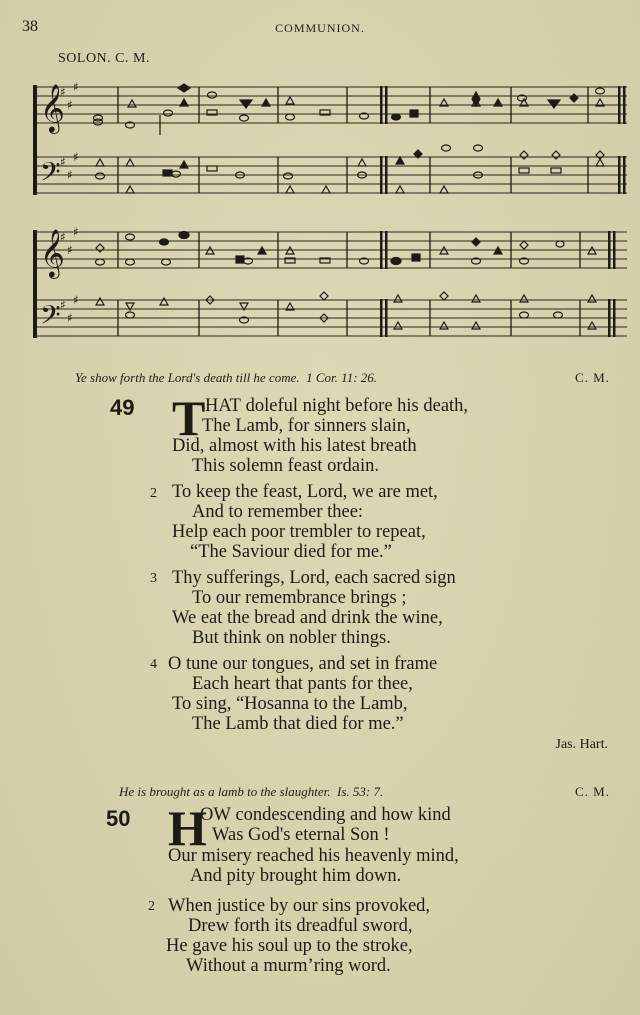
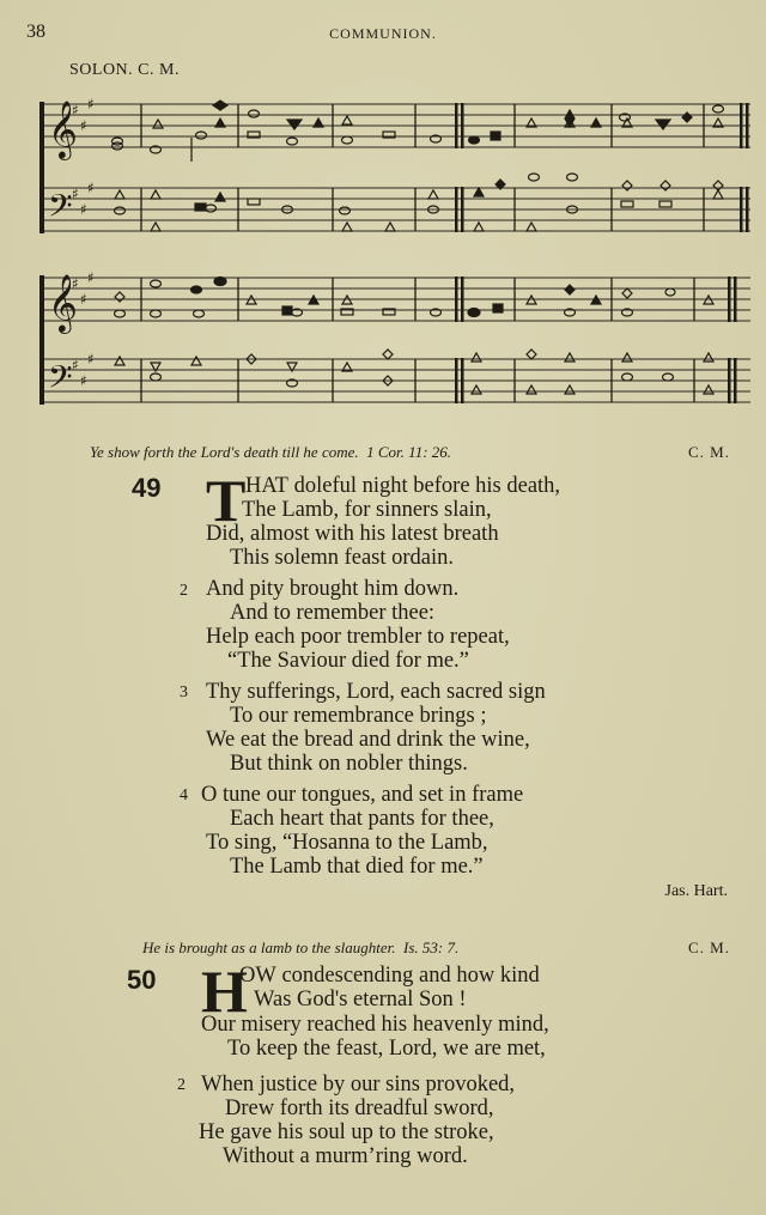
  38
  COMMUNION.
  SOLON. C. M.
  𝄞
  𝄢
  ♯
  ♯
  ♯
  ♯
  ♯
  ♯
  𝄞
  𝄢
  ♯
  ♯
  ♯
  ♯
  ♯
  ♯
  Ye show forth the Lord's death till he come. 1 Cor. 11: 26.
  C. M.
  49
  T
  HAT doleful night before his death,
  The Lamb, for sinners slain,
  Did, almost with his latest breath
  This solemn feast ordain.
  2
- To keep the feast, Lord, we are met,
+ And pity brought him down.
  And to remember thee:
  Help each poor trembler to repeat,
  “The Saviour died for me.”
  3
  Thy sufferings, Lord, each sacred sign
  To our remembrance brings ;
  We eat the bread and drink the wine,
  But think on nobler things.
  4
  O tune our tongues, and set in frame
  Each heart that pants for thee,
  To sing, “Hosanna to the Lamb,
  The Lamb that died for me.”
  Jas. Hart.
  He is brought as a lamb to the slaughter. Is. 53: 7.
  C. M.
  50
  H
  OW condescending and how kind
  Was God's eternal Son !
  Our misery reached his heavenly mind,
- And pity brought him down.
+ To keep the feast, Lord, we are met,
  2
  When justice by our sins provoked,
  Drew forth its dreadful sword,
  He gave his soul up to the stroke,
  Without a murm’ring word.
